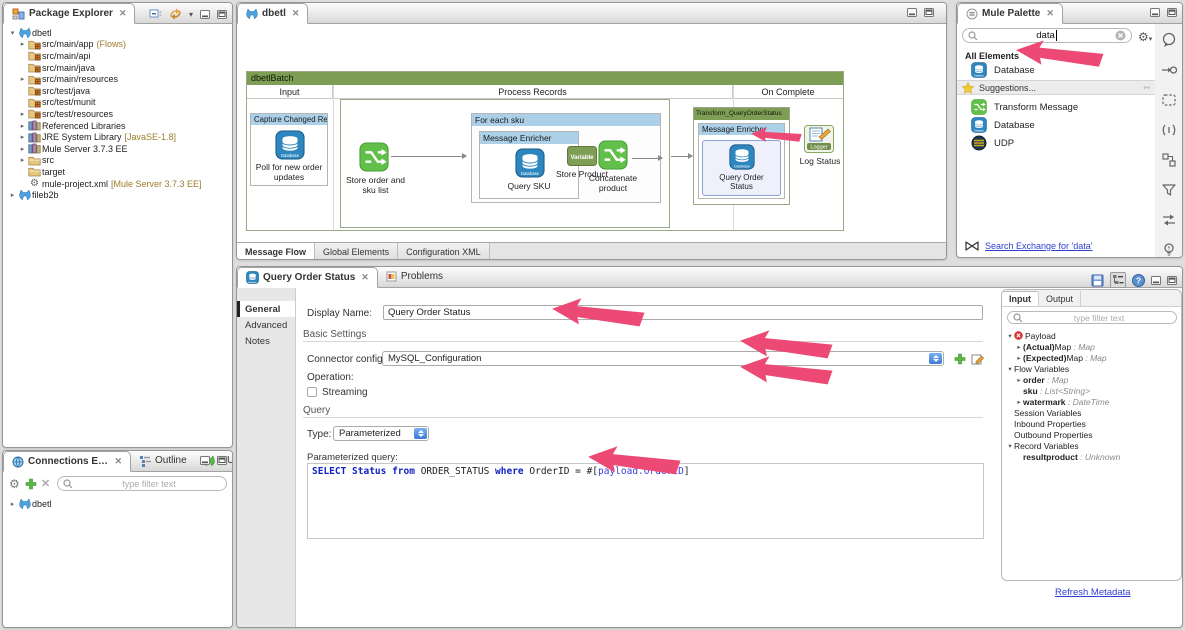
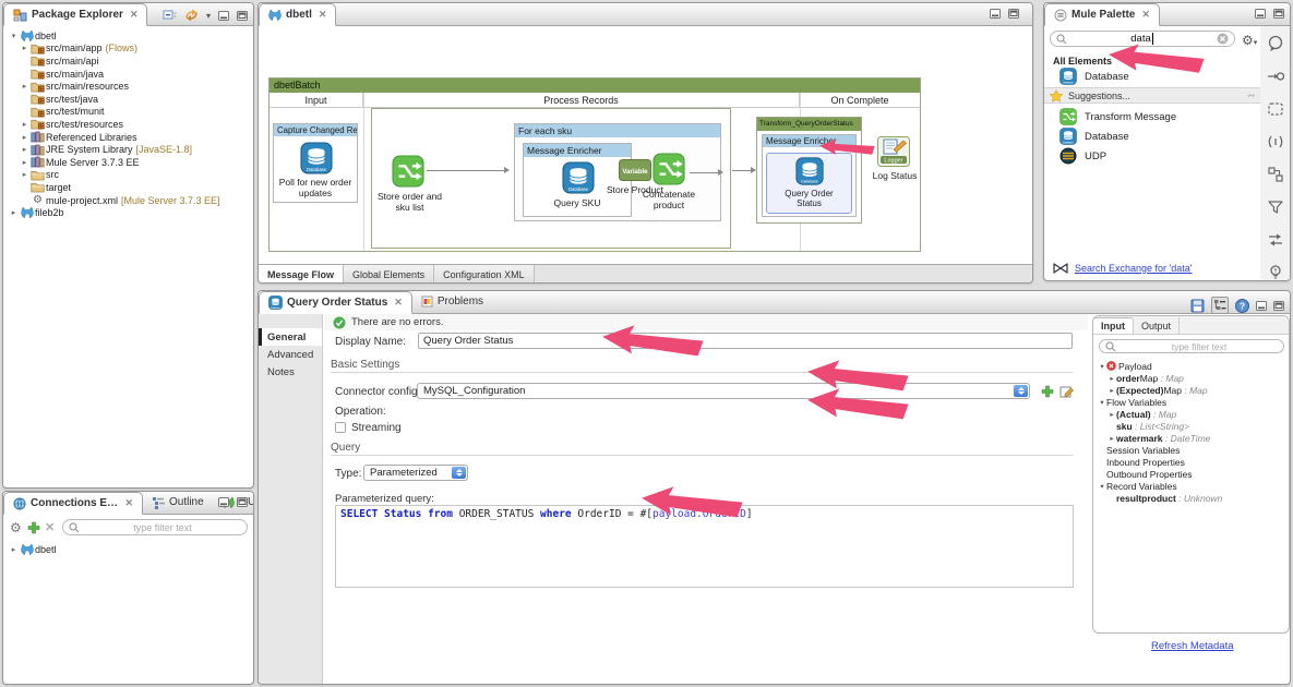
  Package Explorer
  ✕
  ▾
  dbetl
  src/main/app
  (Flows)
  src/main/api
  src/main/java
  src/main/resources
  src/test/java
  src/test/munit
  src/test/resources
  Referenced Libraries
  JRE System Library
  [JavaSE-1.8]
  Mule Server 3.7.3 EE
  src
  target
  ⚙
  mule-project.xml
  [Mule Server 3.7.3 EE]
  fileb2b
  ✕
  Outline
  ⚙
  ✕
  type filter text
  dbetl
  dbetl
  ✕
  dbetlBatch
  Input
  Process Records
  On Complete
  Capture Changed Re
  Poll for new order
  updates
  Store order and
  sku list
  For each sku
  Message Enricher
  Query SKU
  Concatenate
  product
  Store Product
  Message Enriche
  Query Order
  Status
  Log Status
  Message Flow
  Global Elements
  Configuration XML
  Mule Palette
  ✕
  data
  All Elements
  Database
  Suggestions...
  ⇿
  Transform Message
  Database
  UDP
  Search Exchange for 'data'
  Query Order Status
  ✕
  Problems
  ?
  General
  Advanced
  Notes
+ There are no errors.
  Display Name:
  Query Order Status
  Basic Settings
  MySQL_Configuration
  Operation:
  Streaming
  Query
  Type:
  Parameterized
  Parameterized query:
  SELECT Status from ORDER_STATUS where OrderID = #[payload.OrD]
  Input
  Output
  type filter text
  Payload
- (Actual)
+ order
  Map
  : Map
  (Expected)
  Map
  : Map
  Flow Variables
- order
+ (Actual)
  : Map
  sku
  : List<String>
  watermark
  : DateTime
  Session Variables
  Inbound Properties
  Outbound Properties
  Record Variables
  resultproduct
  : Unknown
  Refresh Metadata
